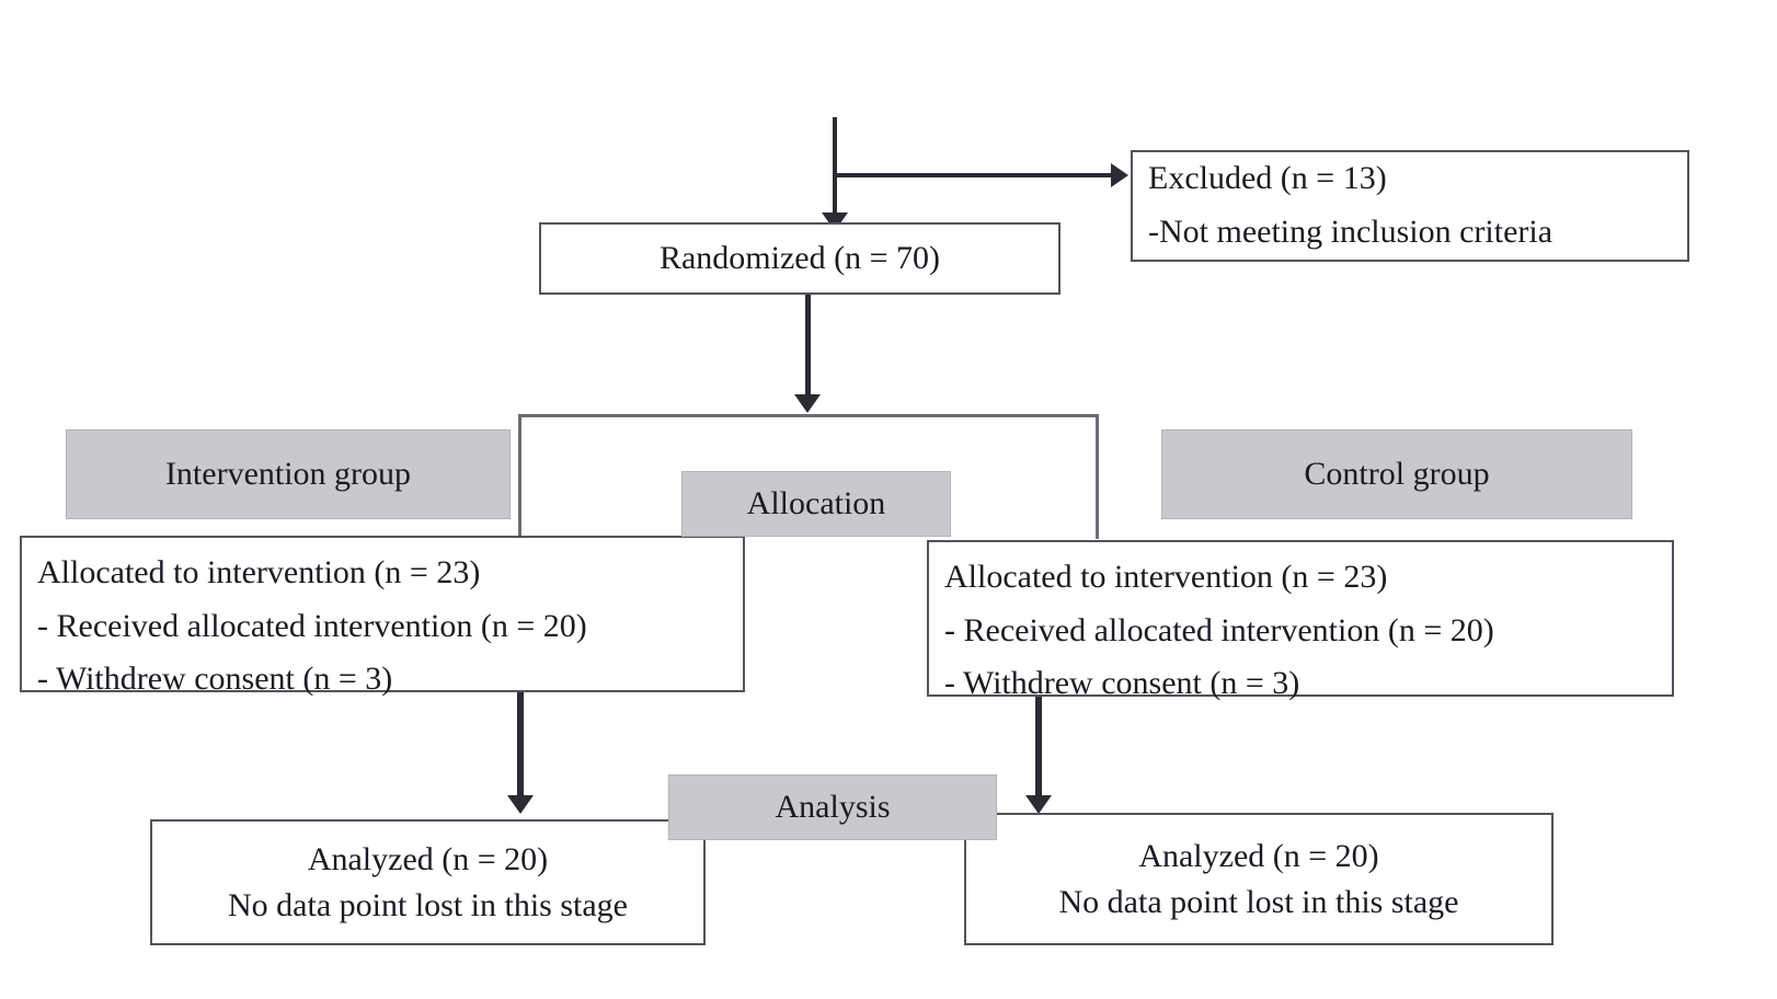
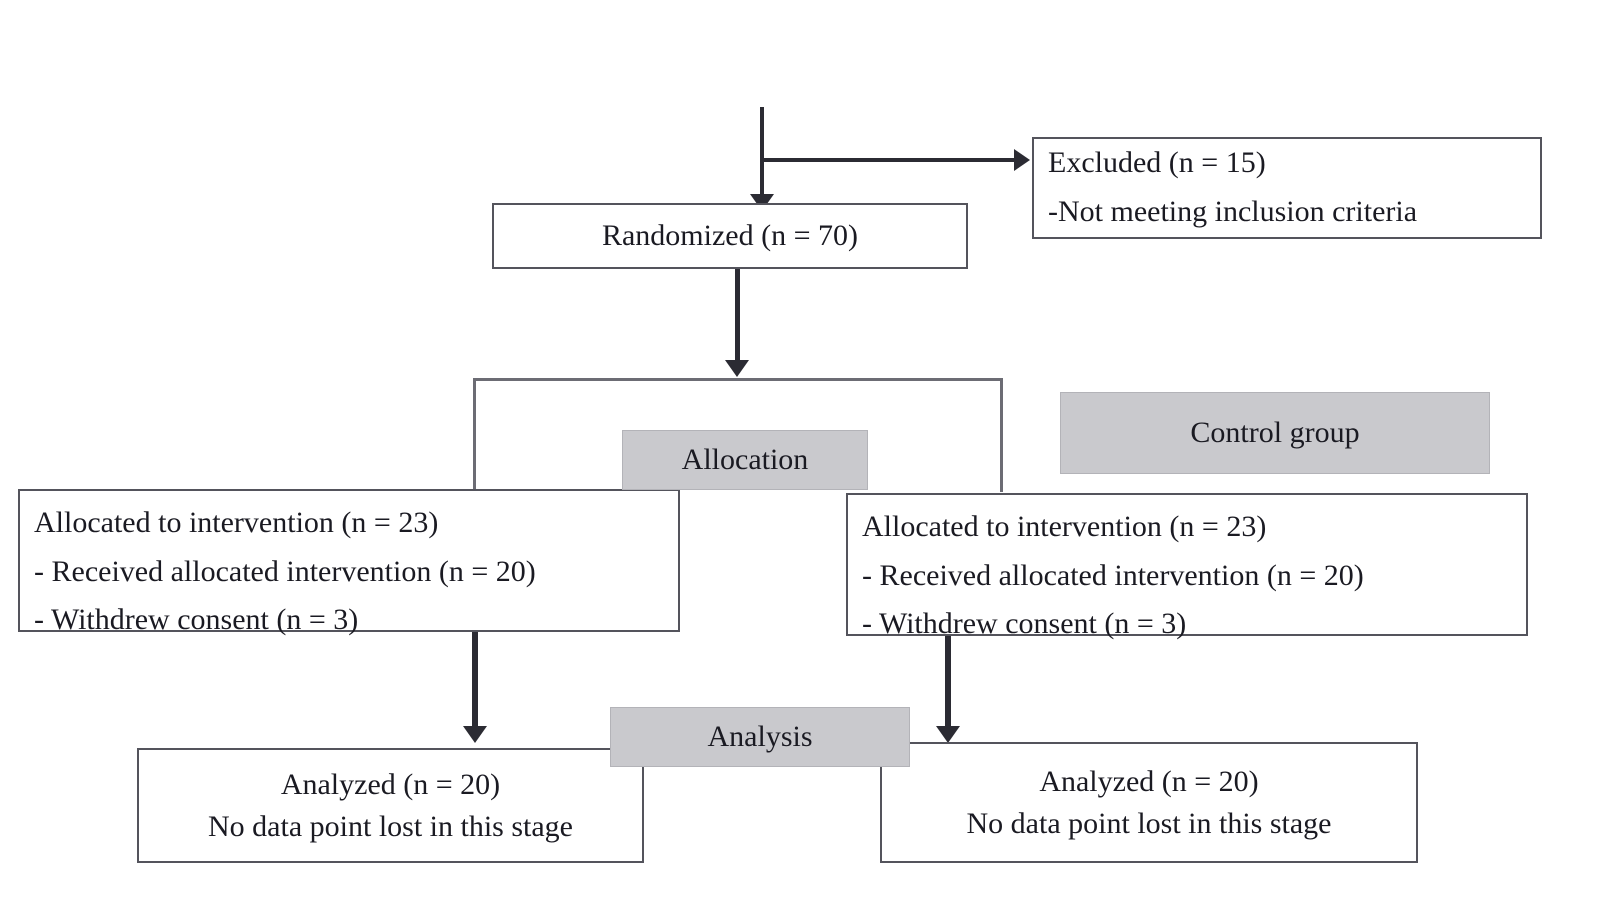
- Excluded (n = 13)
+ Excluded (n = 15)
  -Not meeting inclusion criteria
  Randomized (n = 70)
- Intervention group
  Control group
  Allocated to intervention (n = 23)
  - Received allocated intervention (n = 20)
  - Withdrew consent (n = 3)
  Allocated to intervention (n = 23)
  - Received allocated intervention (n = 20)
  - Withdrew consent (n = 3)
  Allocation
  Analyzed (n = 20)
  No data point lost in this stage
  Analyzed (n = 20)
  No data point lost in this stage
  Analysis
